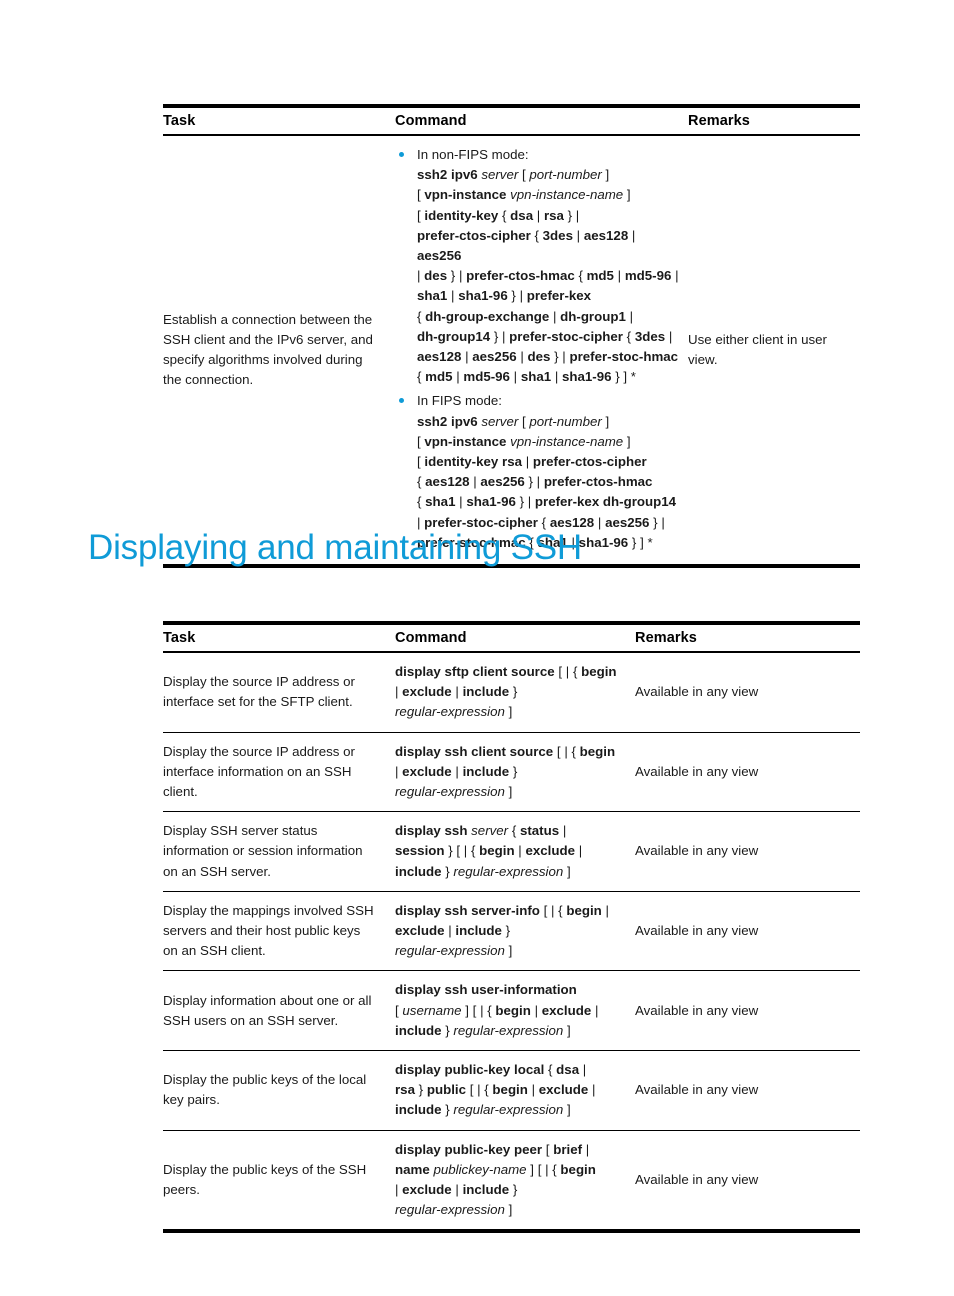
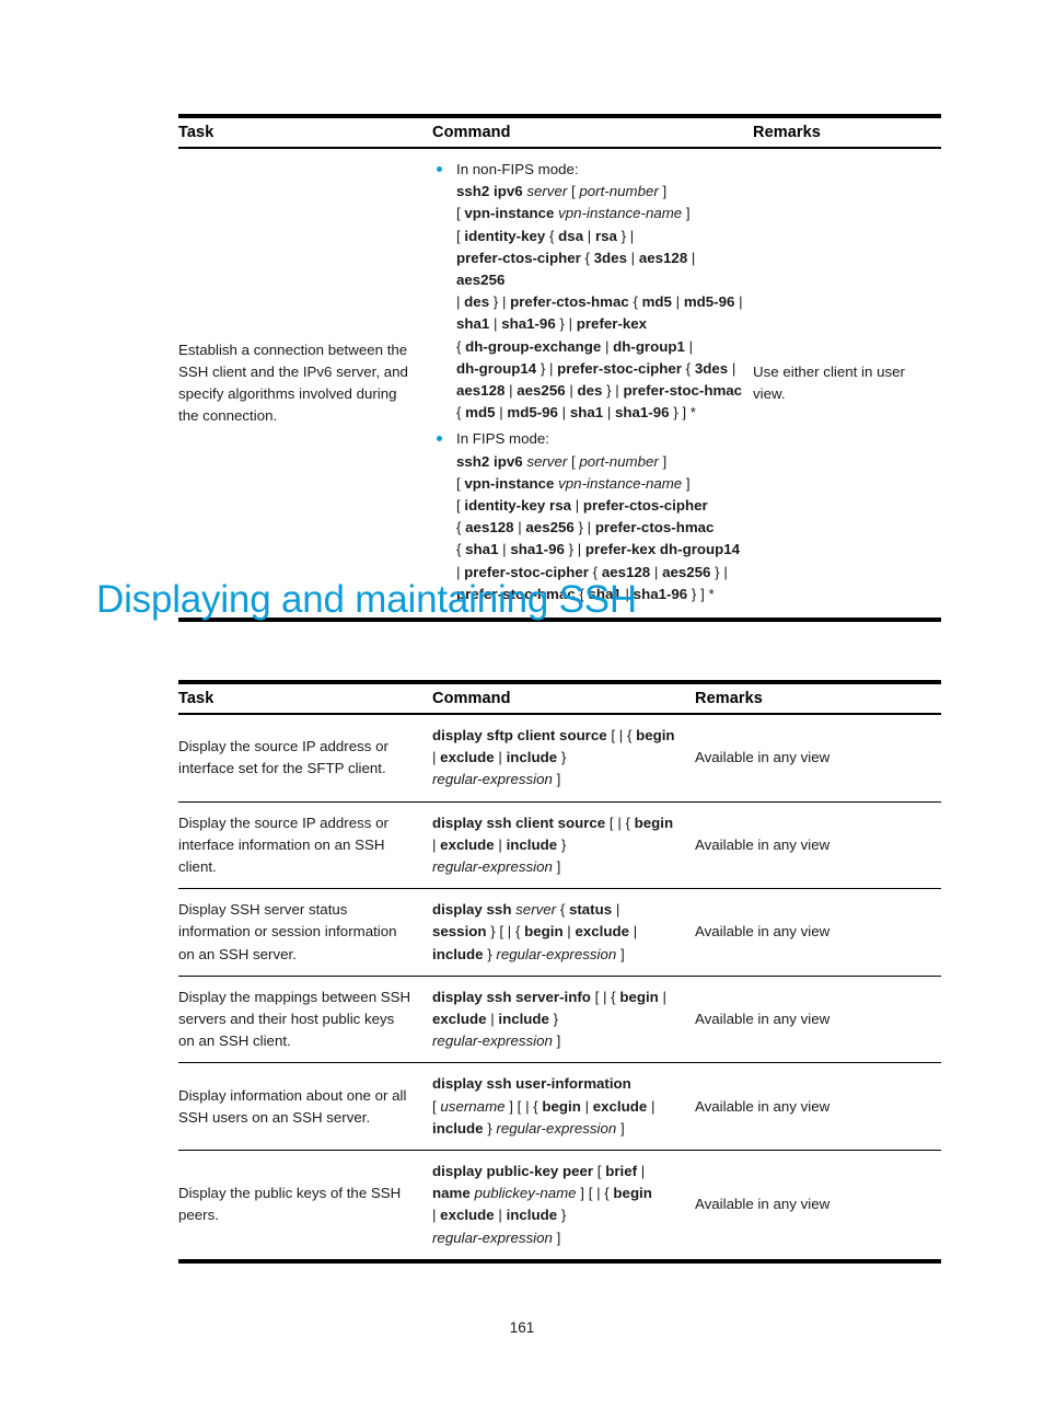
  Task	Command	Remarks
  Establish a connection between the SSH client and the IPv6 server, and specify algorithms involved during the connection.	In non-FIPS mode:ssh2 ipv6 server [ port-number ][ vpn-instance vpn-instance-name ][ identity-key { dsa | rsa } |prefer-ctos-cipher { 3des | aes128 | aes256| des } | prefer-ctos-hmac { md5 | md5-96 |sha1 | sha1-96 } | prefer-kex{ dh-group-exchange | dh-group1 |dh-group14 } | prefer-stoc-cipher { 3des |aes128 | aes256 | des } | prefer-stoc-hmac{ md5 | md5-96 | sha1 | sha1-96 } ] *In FIPS mode:ssh2 ipv6 server [ port-number ][ vpn-instance vpn-instance-name ][ identity-key rsa | prefer-ctos-cipher{ aes128 | aes256 } | prefer-ctos-hmac{ sha1 | sha1-96 } | prefer-kex dh-group14| prefer-stoc-cipher { aes128 | aes256 } |prefer-stoc-hmac { sha1 | sha1-96 } ] *	Use either client in user view.
  Displaying and maintaining SSH
  Task	Command	Remarks
  Display the source IP address or interface set for the SFTP client.	display sftp client source [ | { begin| exclude | include }regular-expression ]	Available in any view
  Display the source IP address or interface information on an SSH client.	display ssh client source [ | { begin| exclude | include }regular-expression ]	Available in any view
  Display SSH server status information or session information on an SSH server.	display ssh server { status |session } [ | { begin | exclude |include } regular-expression ]	Available in any view
- Display the mappings involved SSH servers and their host public keys on an SSH client.	display ssh server-info [ | { begin |exclude | include }regular-expression ]	Available in any view
+ Display the mappings between SSH servers and their host public keys on an SSH client.	display ssh server-info [ | { begin |exclude | include }regular-expression ]	Available in any view
  Display information about one or all SSH users on an SSH server.	display ssh user-information[ username ] [ | { begin | exclude |include } regular-expression ]	Available in any view
- Display the public keys of the local key pairs.	display public-key local { dsa |rsa } public [ | { begin | exclude |include } regular-expression ]	Available in any view
  Display the public keys of the SSH peers.	display public-key peer [ brief |name publickey-name ] [ | { begin| exclude | include }regular-expression ]	Available in any view
+ 161
